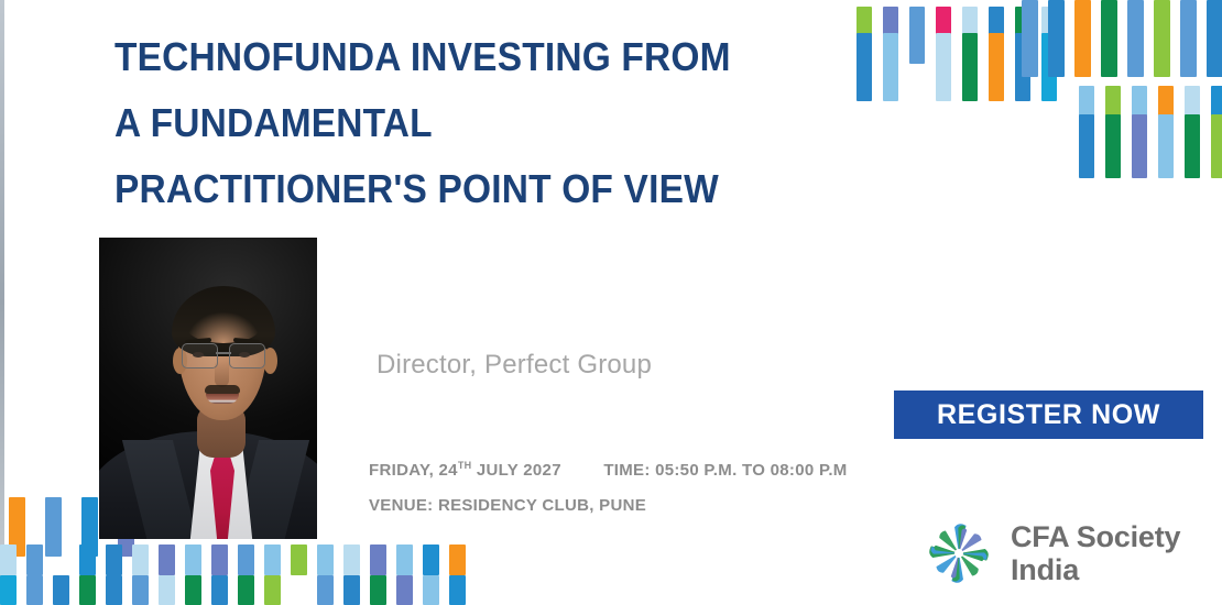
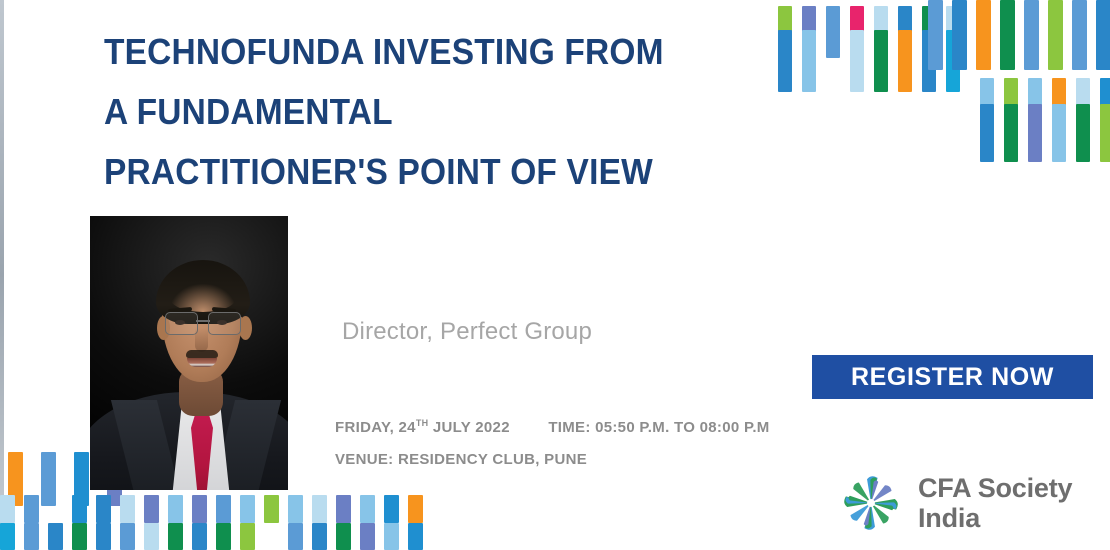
  TECHNOFUNDA INVESTING FROM
  A FUNDAMENTAL
  PRACTITIONER'S POINT OF VIEW
  Director, Perfect Group
- FRIDAY, 24TH JULY 2027 TIME: 05:50 P.M. TO 08:00 P.M
+ FRIDAY, 24TH JULY 2022 TIME: 05:50 P.M. TO 08:00 P.M
  VENUE: RESIDENCY CLUB, PUNE
  REGISTER NOW
  CFA Society
  India
